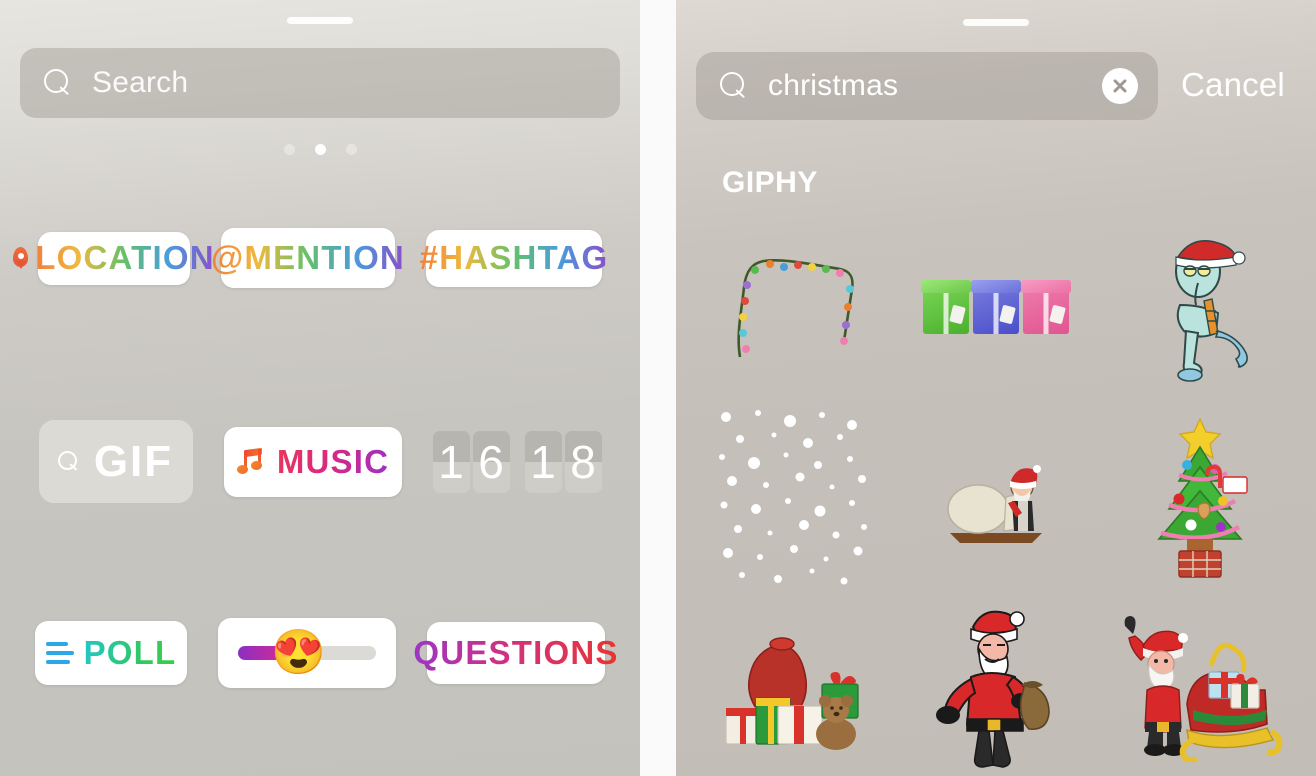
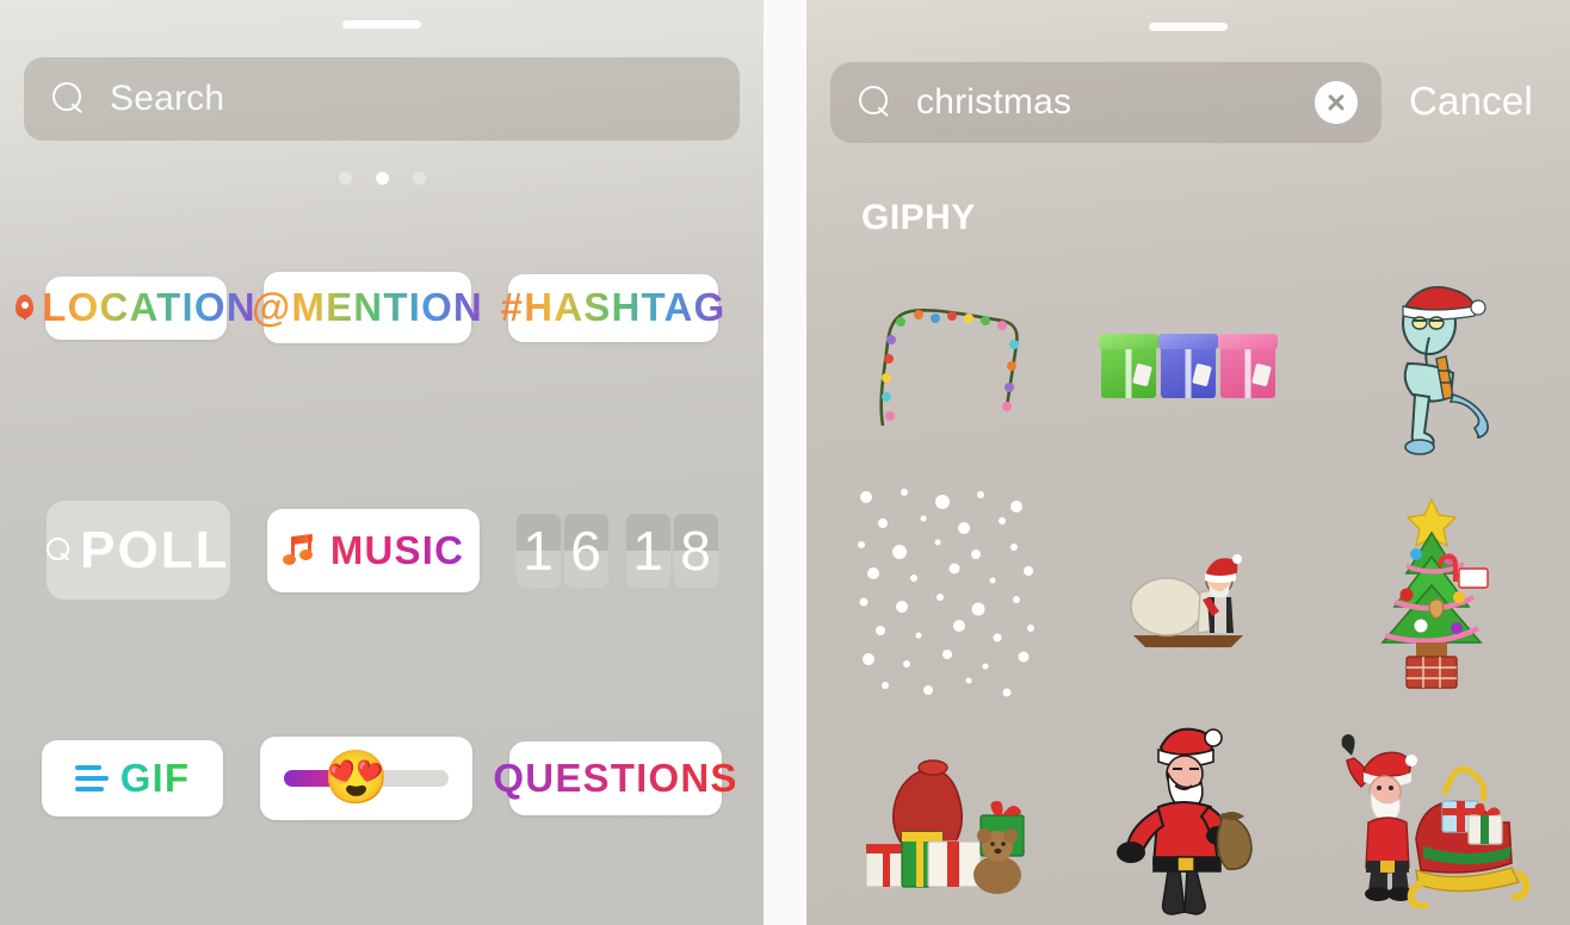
  Search
  LOCATION
  @MENTION
  #HASHTAG
- GIF
+ POLL
  MUSIC
  1
  6
  1
  8
- POLL
+ GIF
  😍
  QUESTIONS
  christmas
  Cancel
  GIPHY
